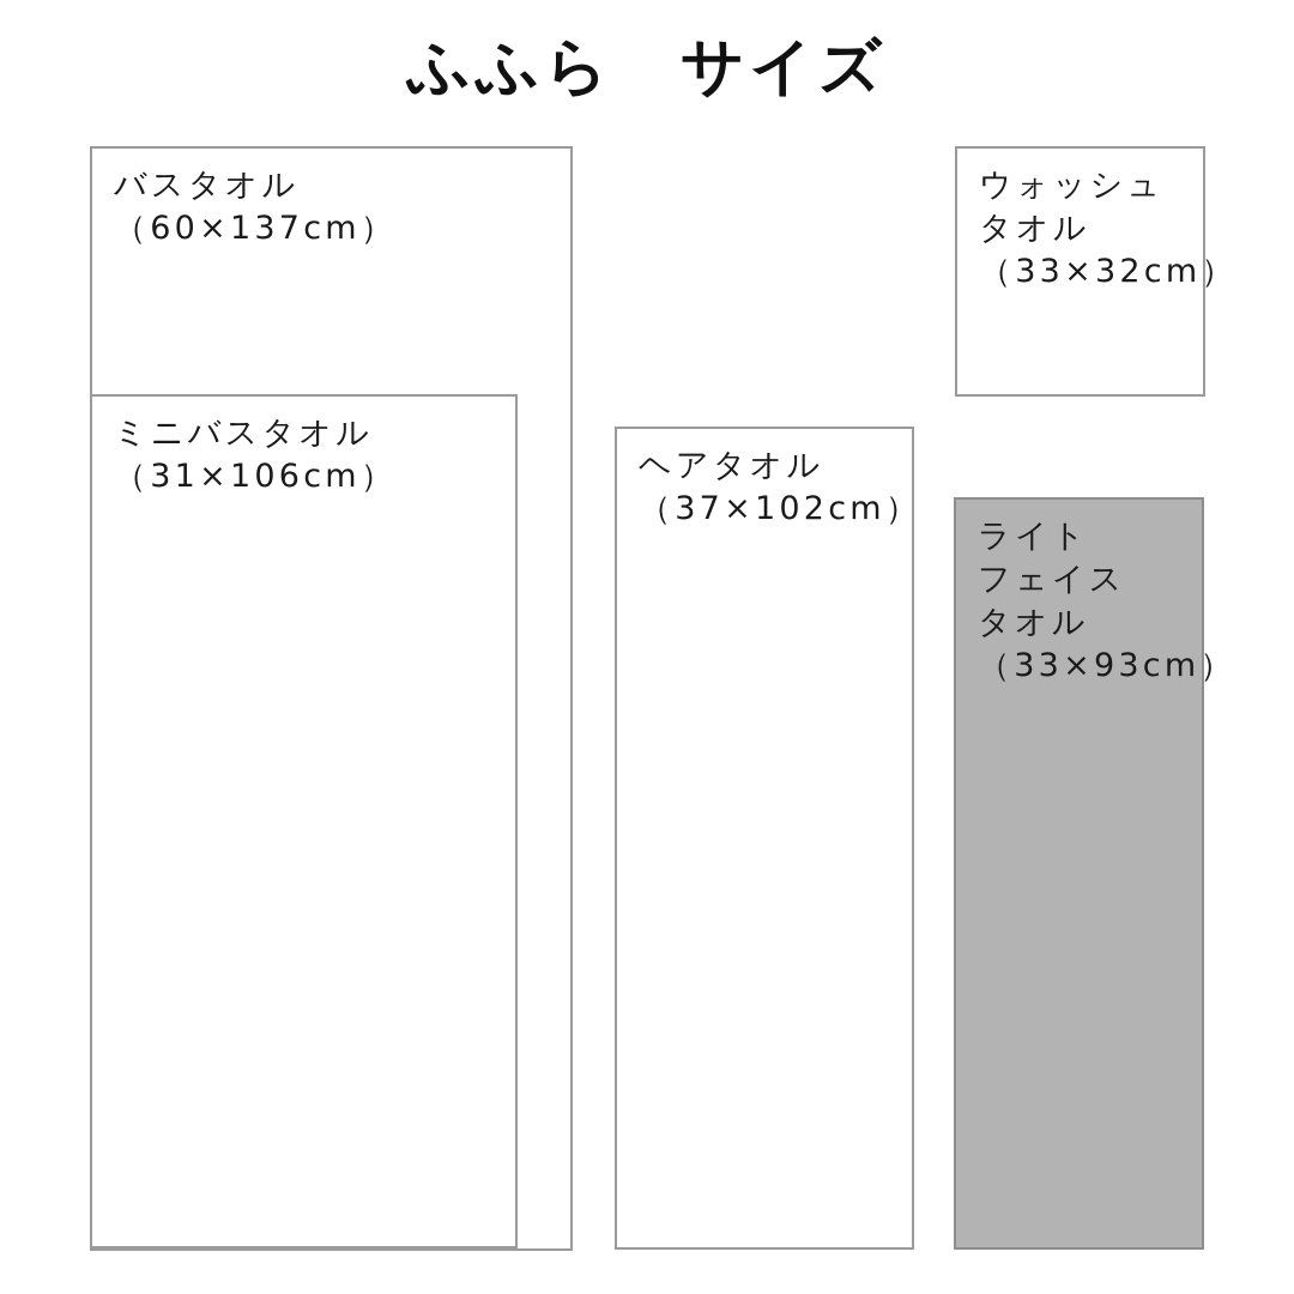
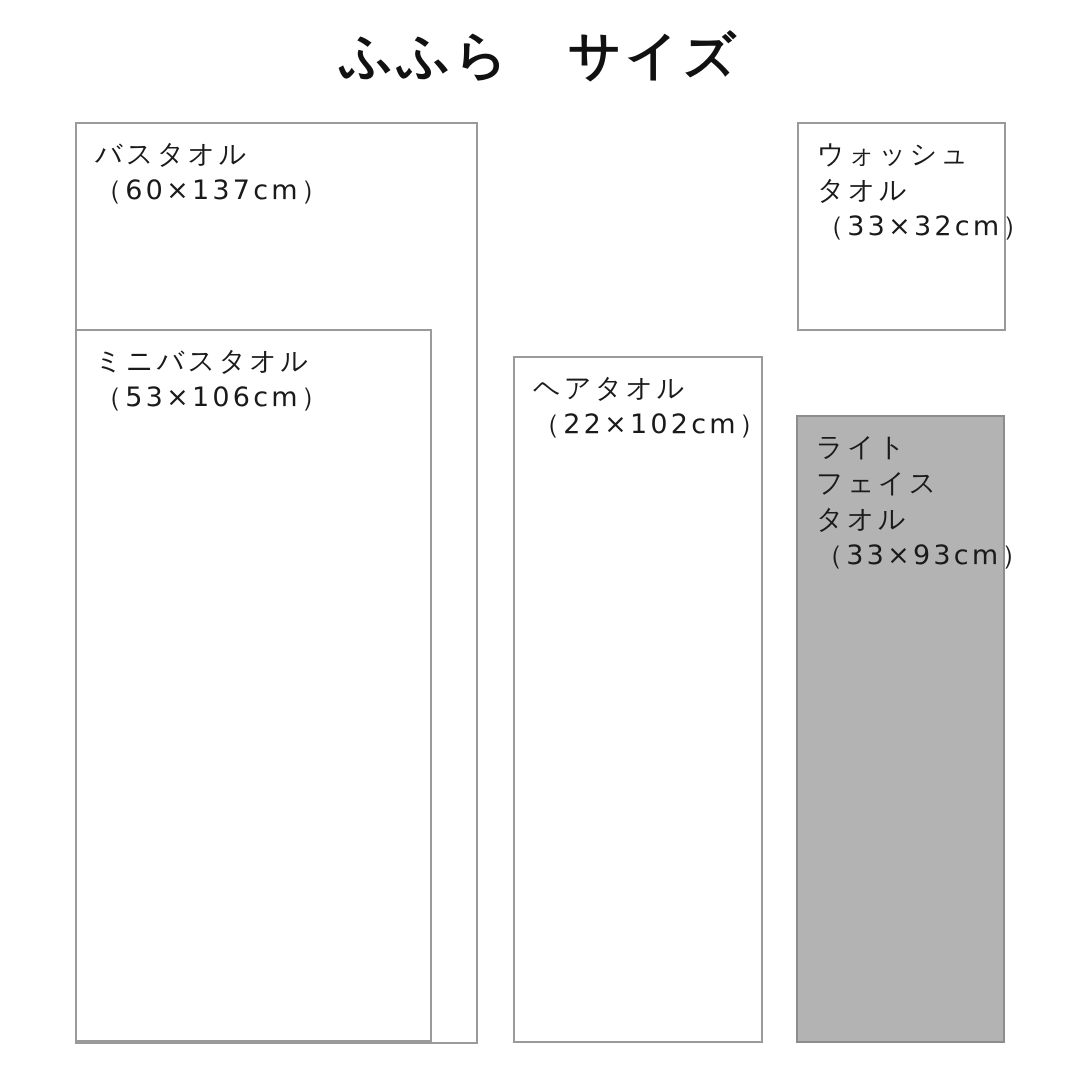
  ふふら サイズ
  バスタオル
  （60×137cm）
  ミニバスタオル
- （31×106cm）
+ （53×106cm）
  ヘアタオル
- （37×102cm）
+ （22×102cm）
  ウォッシュ
  タオル
  （33×32cm）
  ライト
  フェイス
  タオル
  （33×93cm）
